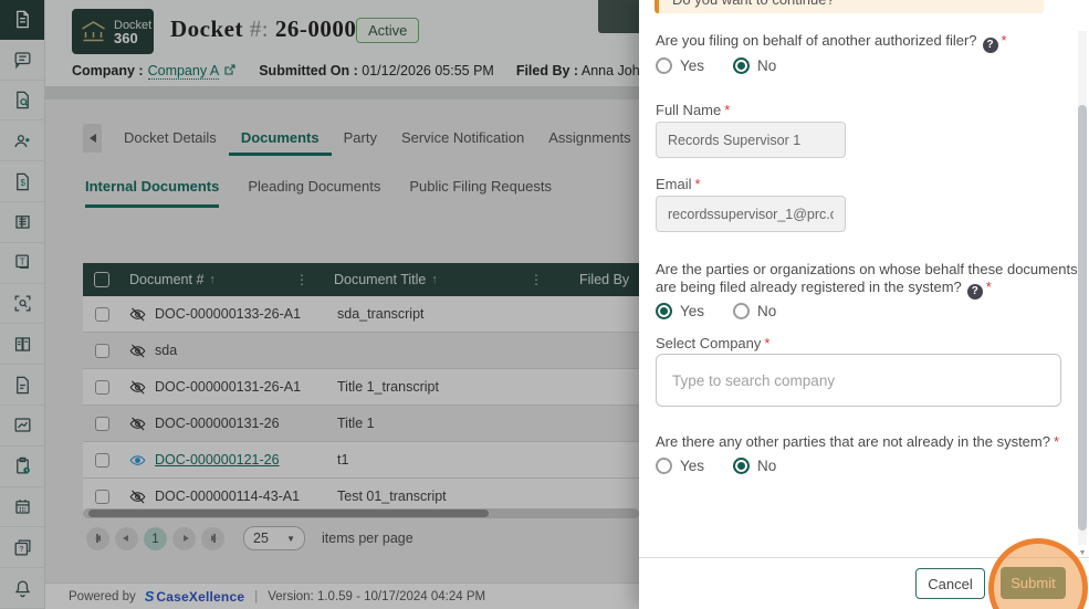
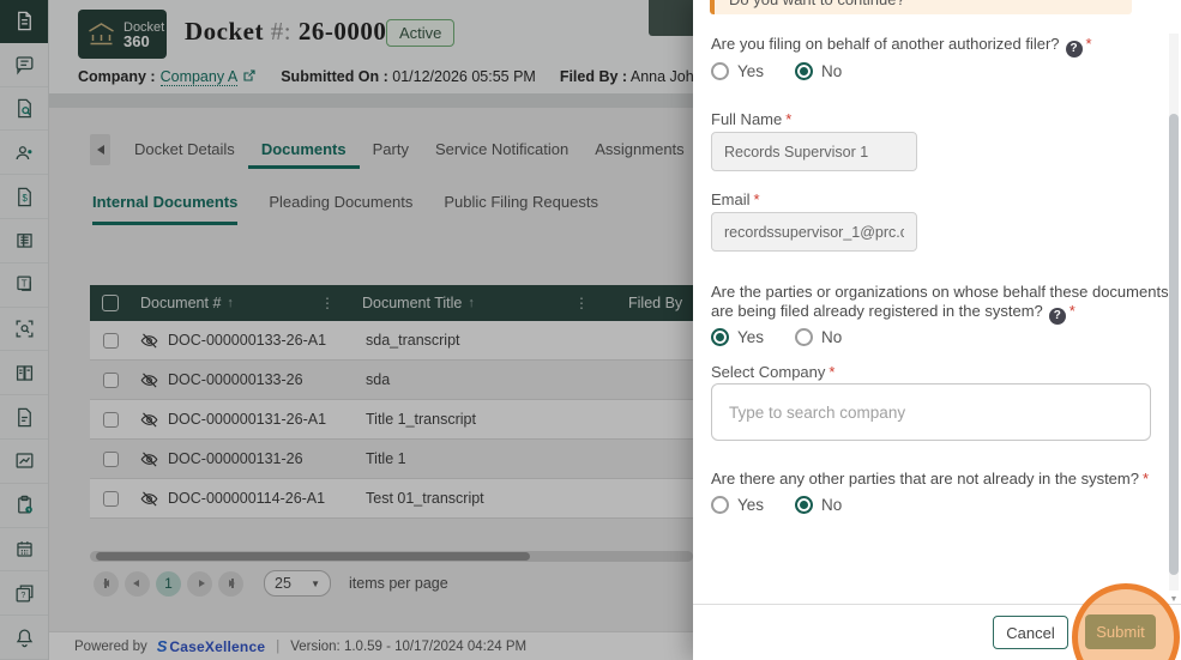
  $
  T
  ?
  Docket
  360
  Docket #: 26-0000
  Active
  Company : Company A
  Submitted On : 01/12/2026 05:55 PM
  Filed By : Anna Joh
  Docket Details
  Documents
  Party
  Service Notification
  Assignments
  Internal Documents
  Pleading Documents
  Public Filing Requests
  Document #
  ↑
  ⋮
  Document Title
  ↑
  ⋮
  Filed By
  DOC-000000133-26-A1
  sda_transcript
+ DOC-000000133-26
  sda
  DOC-000000131-26-A1
  Title 1_transcript
  DOC-000000131-26
  Title 1
- DOC-000000121-26
- t1
- DOC-000000114-43-A1
+ DOC-000000114-26-A1
  Test 01_transcript
  1
  25
  ▼
  items per page
  Powered by
  S
  CaseXellence
  |
  Version: 1.0.59 - 10/17/2024 04:24 PM
  Are you filing on behalf of another authorized filer? ? *
  Yes
  No
  Full Name *
  Records Supervisor 1
  Email *
  recordssupervisor_1@prc.c
  Are the parties or organizations on whose behalf these documents are being filed already registered in the system? ? *
  Yes
  No
  Select Company *
  Type to search company
  Are there any other parties that are not already in the system? *
  Yes
  No
  Cancel
  Submit
